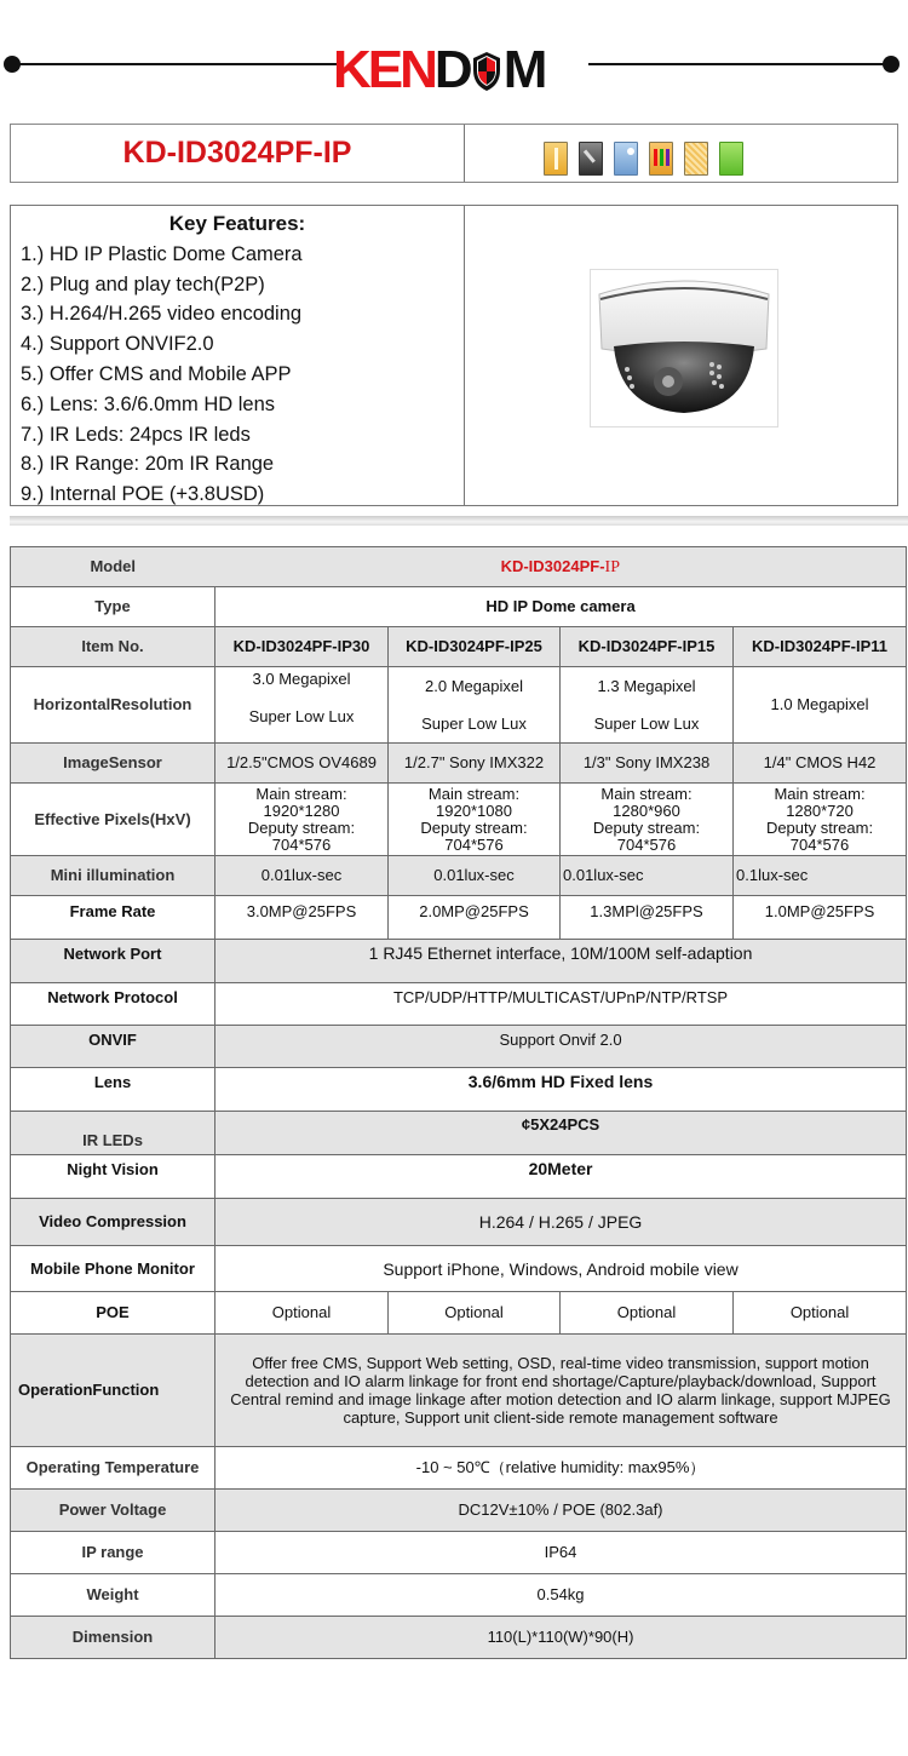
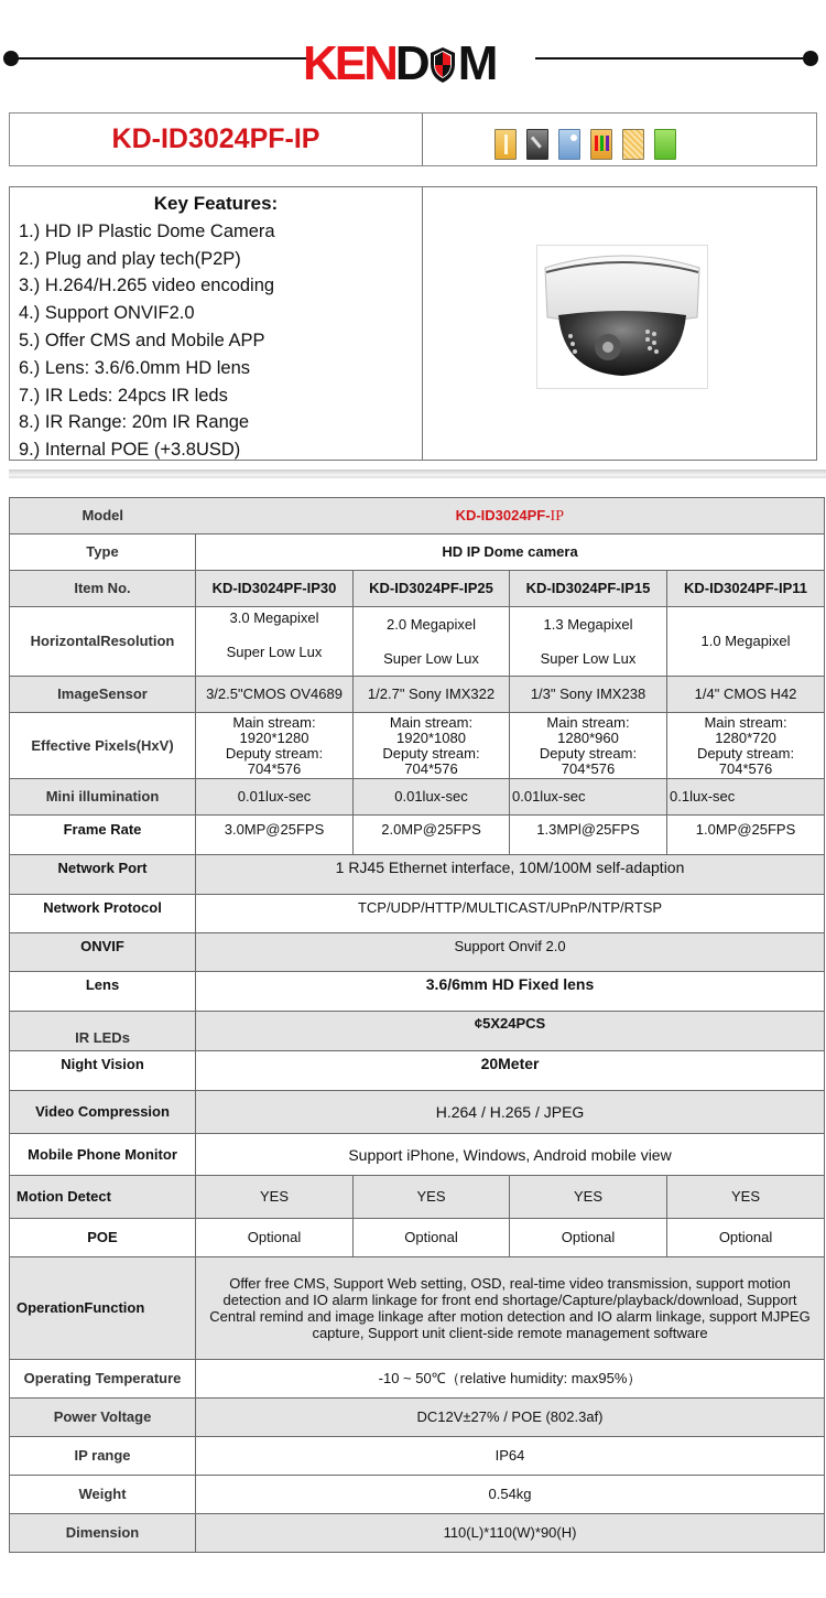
  KEND M
  KD-ID3024PF-IP
  Key Features:
  1.) HD IP Plastic Dome Camera
  2.) Plug and play tech(P2P)
  3.) H.264/H.265 video encoding
  4.) Support ONVIF2.0
  5.) Offer CMS and Mobile APP
  6.) Lens: 3.6/6.0mm HD lens
  7.) IR Leds: 24pcs IR leds
  8.) IR Range: 20m IR Range
  9.) Internal POE (+3.8USD)
  Model	KD-ID3024PF-IP
  Type	HD IP Dome camera
  Item No.	KD-ID3024PF-IP30	KD-ID3024PF-IP25	KD-ID3024PF-IP15	KD-ID3024PF-IP11
  HorizontalResolution	3.0 MegapixelSuper Low Lux	2.0 MegapixelSuper Low Lux	1.3 MegapixelSuper Low Lux	1.0 Megapixel
- ImageSensor	1/2.5"CMOS OV4689	1/2.7" Sony IMX322	1/3" Sony IMX238	1/4" CMOS H42
+ ImageSensor	3/2.5"CMOS OV4689	1/2.7" Sony IMX322	1/3" Sony IMX238	1/4" CMOS H42
  Effective Pixels(HxV)	Main stream:1920*1280Deputy stream:704*576	Main stream:1920*1080Deputy stream:704*576	Main stream:1280*960Deputy stream:704*576	Main stream:1280*720Deputy stream:704*576
  Mini illumination	0.01lux-sec	0.01lux-sec	0.01lux-sec	0.1lux-sec
  Frame Rate	3.0MP@25FPS	2.0MP@25FPS	1.3MPl@25FPS	1.0MP@25FPS
  Network Port	1 RJ45 Ethernet interface, 10M/100M self-adaption
  Network Protocol	TCP/UDP/HTTP/MULTICAST/UPnP/NTP/RTSP
  ONVIF	Support Onvif 2.0
  Lens	3.6/6mm HD Fixed lens
  IR LEDs	¢5X24PCS
  Night Vision	20Meter
  Video Compression	H.264 / H.265 / JPEG
  Mobile Phone Monitor	Support iPhone, Windows, Android mobile view
+ Motion Detect	YES	YES	YES	YES
  POE	Optional	Optional	Optional	Optional
  OperationFunction	Offer free CMS, Support Web setting, OSD, real-time video transmission, support motion detection and IO alarm linkage for front end shortage/Capture/playback/download, Support Central remind and image linkage after motion detection and IO alarm linkage, support MJPEG capture, Support unit client-side remote management software
  Operating Temperature	-10 ~ 50℃（relative humidity: max95%）
- Power Voltage	DC12V±10% / POE (802.3af)
+ Power Voltage	DC12V±27% / POE (802.3af)
  IP range	IP64
  Weight	0.54kg
  Dimension	110(L)*110(W)*90(H)
